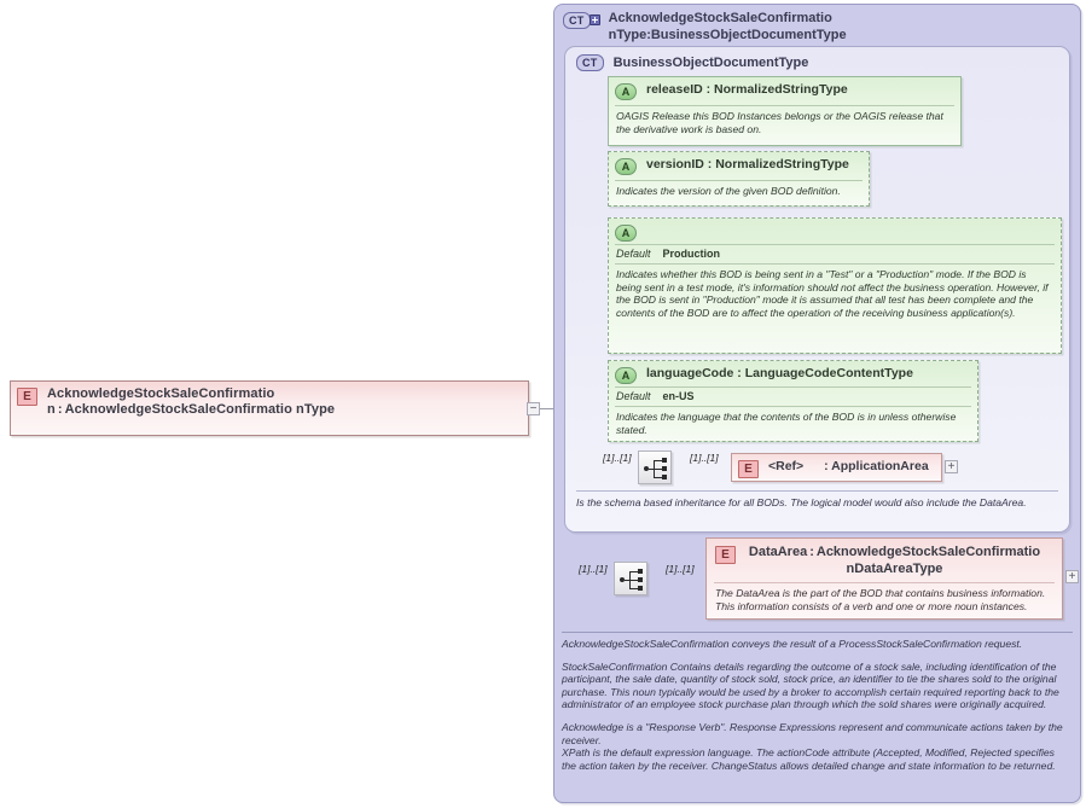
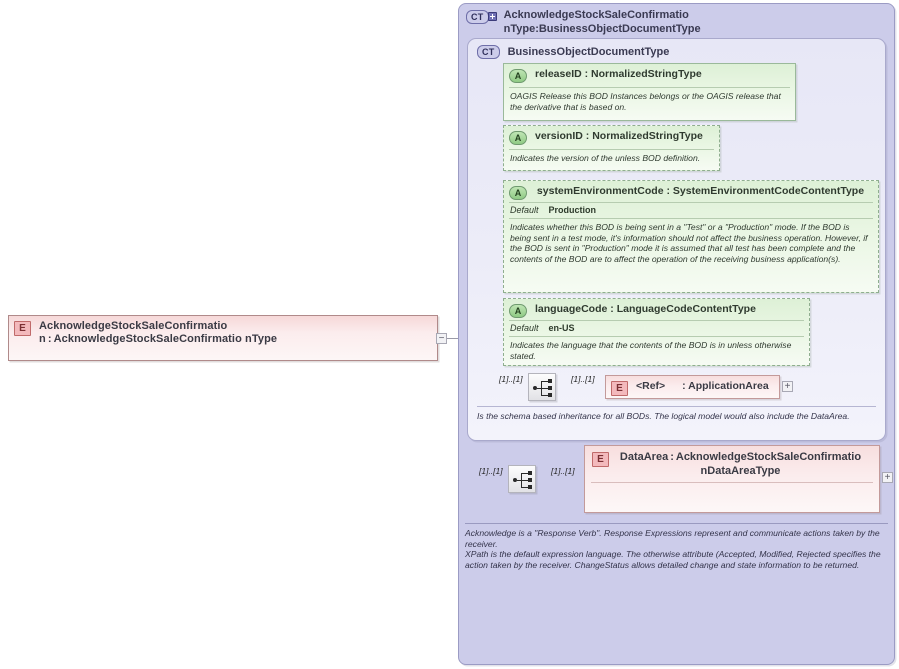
  E
  AcknowledgeStockSaleConfirmatio n : AcknowledgeStockSaleConfirmatio nType
  −
  CT
  AcknowledgeStockSaleConfirmatio nType:BusinessObjectDocumentType
  CT
  BusinessObjectDocumentType
  Is the schema based inheritance for all BODs. The logical model would also include the DataArea.
  A
  releaseID : NormalizedStringType
- OAGIS Release this BOD Instances belongs or the OAGIS release that the derivative work is based on.
+ OAGIS Release this BOD Instances belongs or the OAGIS release that the derivative that is based on.
  A
  versionID : NormalizedStringType
- Indicates the version of the given BOD definition.
+ Indicates the version of the unless BOD definition.
  A
+ systemEnvironmentCode : SystemEnvironmentCodeContentType
  Default
  Production
  Indicates whether this BOD is being sent in a "Test" or a "Production" mode. If the BOD is being sent in a test mode, it's information should not affect the business operation. However, if the BOD is sent in "Production" mode it is assumed that all test has been complete and the contents of the BOD are to affect the operation of the receiving business application(s).
  A
  languageCode : LanguageCodeContentType
  Default
  en-US
  Indicates the language that the contents of the BOD is in unless otherwise stated.
  [1]..[1]
  [1]..[1]
  E
  <Ref> : ApplicationArea
  +
  [1]..[1]
  [1]..[1]
  E
  DataArea : AcknowledgeStockSaleConfirmatio nDataAreaType
- The DataArea is the part of the BOD that contains business information. This information consists of a verb and one or more noun instances.
  +
- AcknowledgeStockSaleConfirmation conveys the result of a ProcessStockSaleConfirmation request.
- StockSaleConfirmation Contains details regarding the outcome of a stock sale, including identification of the participant, the sale date, quantity of stock sold, stock price, an identifier to tie the shares sold to the original purchase. This noun typically would be used by a broker to accomplish certain required reporting back to the administrator of an employee stock purchase plan through which the sold shares were originally acquired.
  Acknowledge is a "Response Verb". Response Expressions represent and communicate actions taken by the receiver.
- XPath is the default expression language. The actionCode attribute (Accepted, Modified, Rejected specifies the action taken by the receiver. ChangeStatus allows detailed change and state information to be returned.
+ XPath is the default expression language. The otherwise attribute (Accepted, Modified, Rejected specifies the action taken by the receiver. ChangeStatus allows detailed change and state information to be returned.
